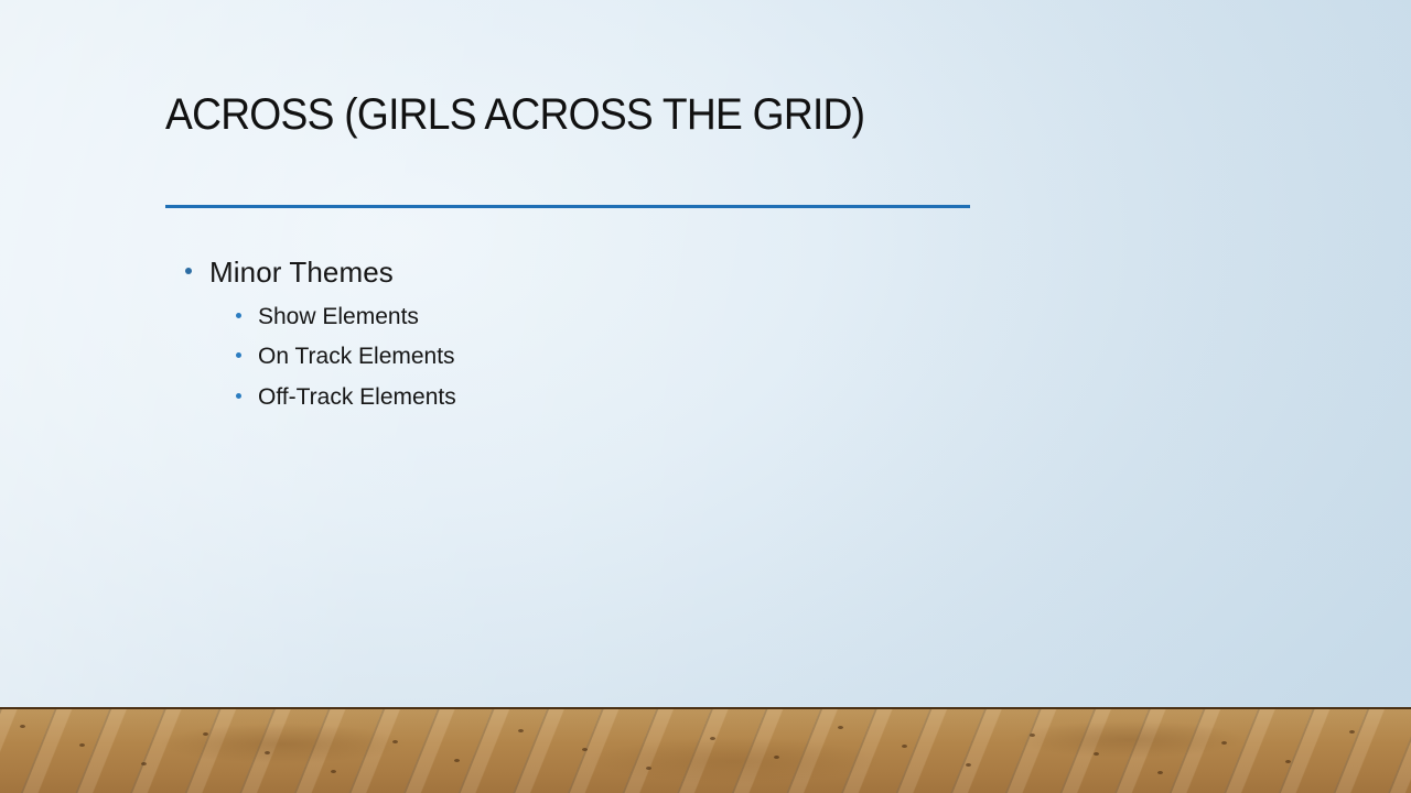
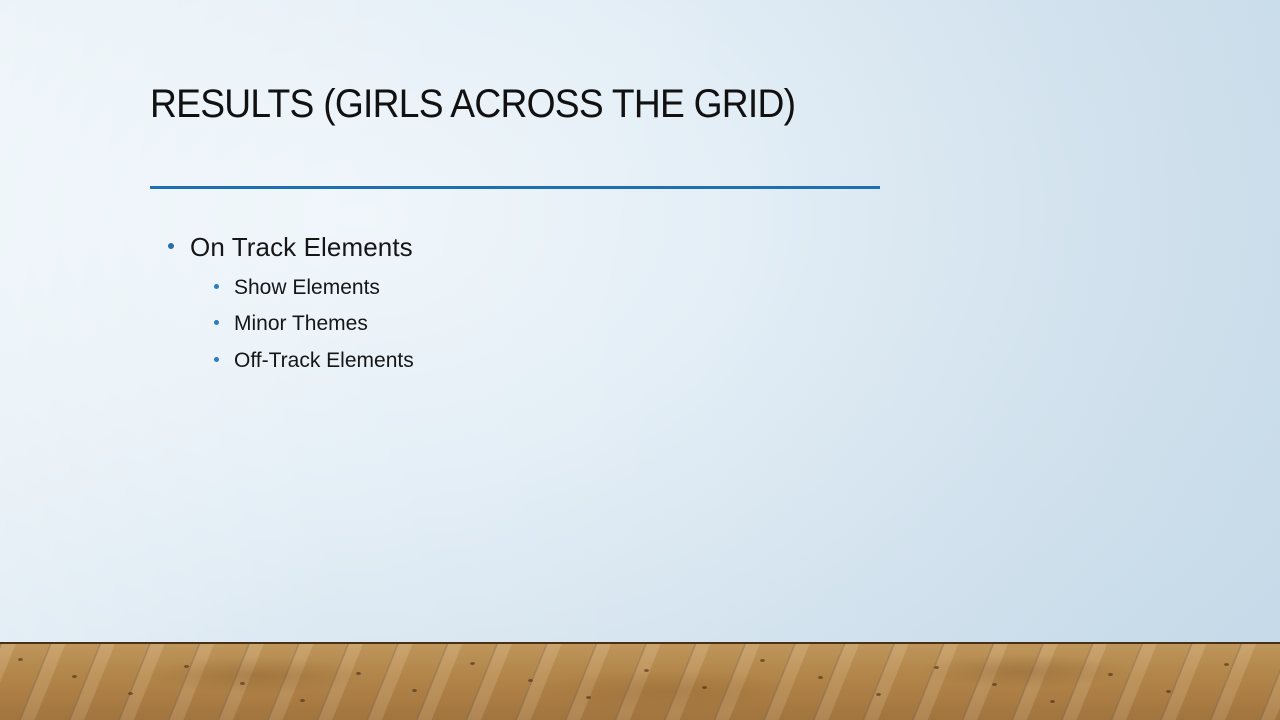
- ACROSS (GIRLS ACROSS THE GRID)
+ RESULTS (GIRLS ACROSS THE GRID)
- Minor Themes
+ On Track Elements
  Show Elements
- On Track Elements
+ Minor Themes
  Off-Track Elements
